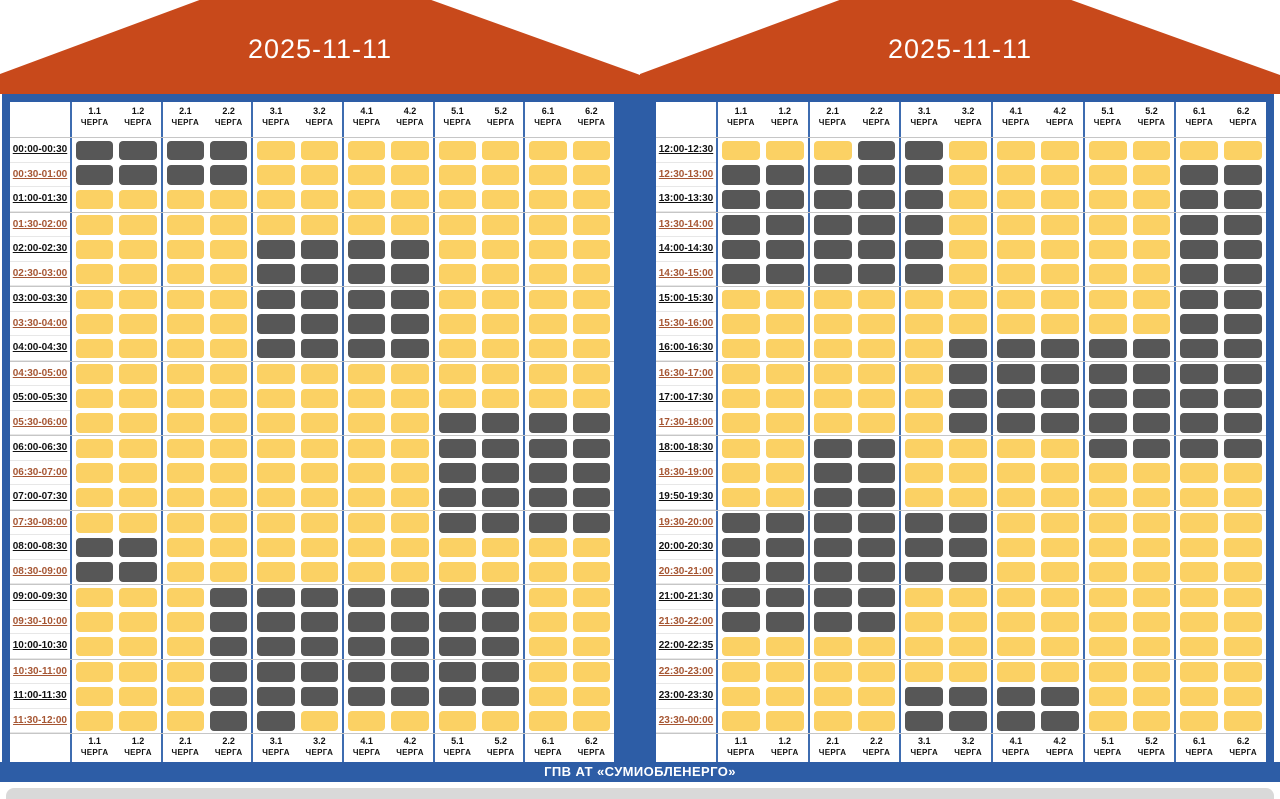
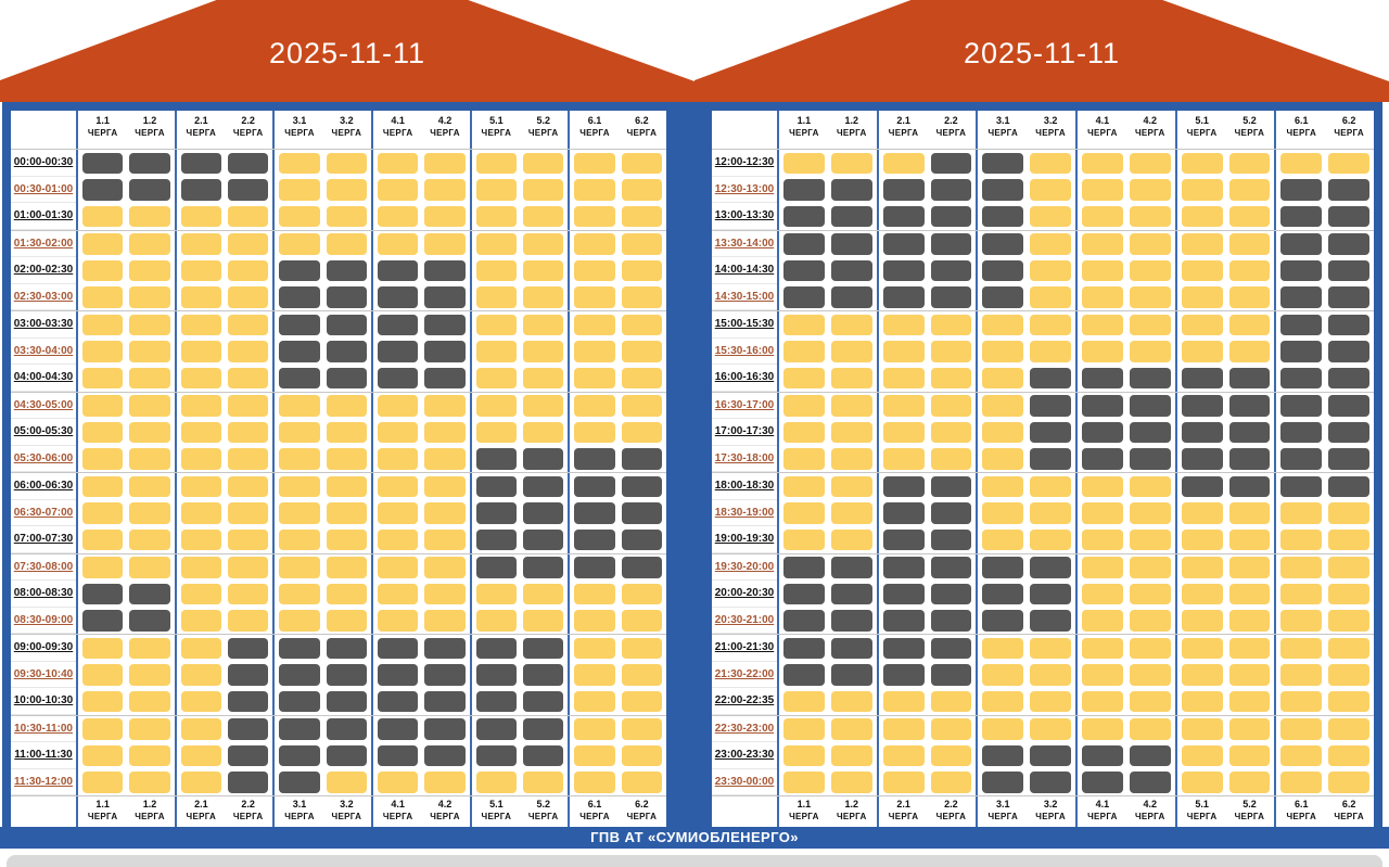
  2025-11-11
  2025-11-11
  1.1
  ЧЕРГА
  1.2
  ЧЕРГА
  2.1
  ЧЕРГА
  2.2
  ЧЕРГА
  3.1
  ЧЕРГА
  3.2
  ЧЕРГА
  4.1
  ЧЕРГА
  4.2
  ЧЕРГА
  5.1
  ЧЕРГА
  5.2
  ЧЕРГА
  6.1
  ЧЕРГА
  6.2
  ЧЕРГА
  00:00-00:30
  00:30-01:00
  01:00-01:30
  01:30-02:00
  02:00-02:30
  02:30-03:00
  03:00-03:30
  03:30-04:00
  04:00-04:30
  04:30-05:00
  05:00-05:30
  05:30-06:00
  06:00-06:30
  06:30-07:00
  07:00-07:30
  07:30-08:00
  08:00-08:30
  08:30-09:00
  09:00-09:30
- 09:30-10:00
+ 09:30-10:40
  10:00-10:30
  10:30-11:00
  11:00-11:30
  11:30-12:00
  1.1
  ЧЕРГА
  1.2
  ЧЕРГА
  2.1
  ЧЕРГА
  2.2
  ЧЕРГА
  3.1
  ЧЕРГА
  3.2
  ЧЕРГА
  4.1
  ЧЕРГА
  4.2
  ЧЕРГА
  5.1
  ЧЕРГА
  5.2
  ЧЕРГА
  6.1
  ЧЕРГА
  6.2
  ЧЕРГА
  1.1
  ЧЕРГА
  1.2
  ЧЕРГА
  2.1
  ЧЕРГА
  2.2
  ЧЕРГА
  3.1
  ЧЕРГА
  3.2
  ЧЕРГА
  4.1
  ЧЕРГА
  4.2
  ЧЕРГА
  5.1
  ЧЕРГА
  5.2
  ЧЕРГА
  6.1
  ЧЕРГА
  6.2
  ЧЕРГА
  12:00-12:30
  12:30-13:00
  13:00-13:30
  13:30-14:00
  14:00-14:30
  14:30-15:00
  15:00-15:30
  15:30-16:00
  16:00-16:30
  16:30-17:00
  17:00-17:30
  17:30-18:00
  18:00-18:30
  18:30-19:00
- 19:50-19:30
+ 19:00-19:30
  19:30-20:00
  20:00-20:30
  20:30-21:00
  21:00-21:30
  21:30-22:00
  22:00-22:35
  22:30-23:00
  23:00-23:30
  23:30-00:00
  1.1
  ЧЕРГА
  1.2
  ЧЕРГА
  2.1
  ЧЕРГА
  2.2
  ЧЕРГА
  3.1
  ЧЕРГА
  3.2
  ЧЕРГА
  4.1
  ЧЕРГА
  4.2
  ЧЕРГА
  5.1
  ЧЕРГА
  5.2
  ЧЕРГА
  6.1
  ЧЕРГА
  6.2
  ЧЕРГА
  ГПВ АТ «СУМИОБЛЕНЕРГО»
